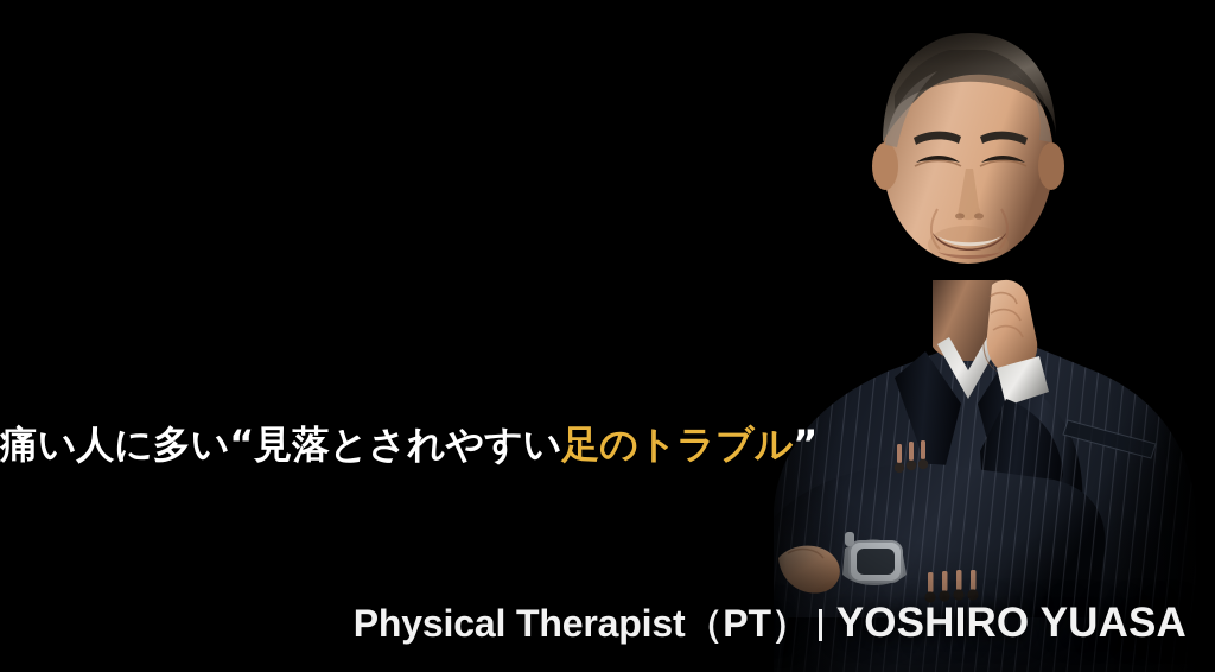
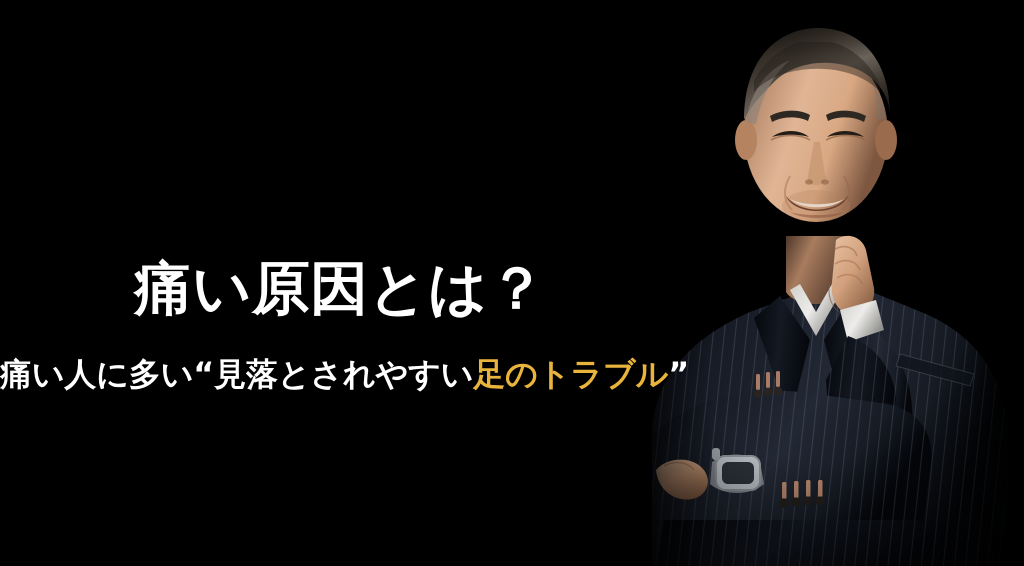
+ 痛い原因とは？
  痛い人に多い“見落とされやすい足のトラブル”
- Physical Therapist（PT） YOSHIRO YUASA
